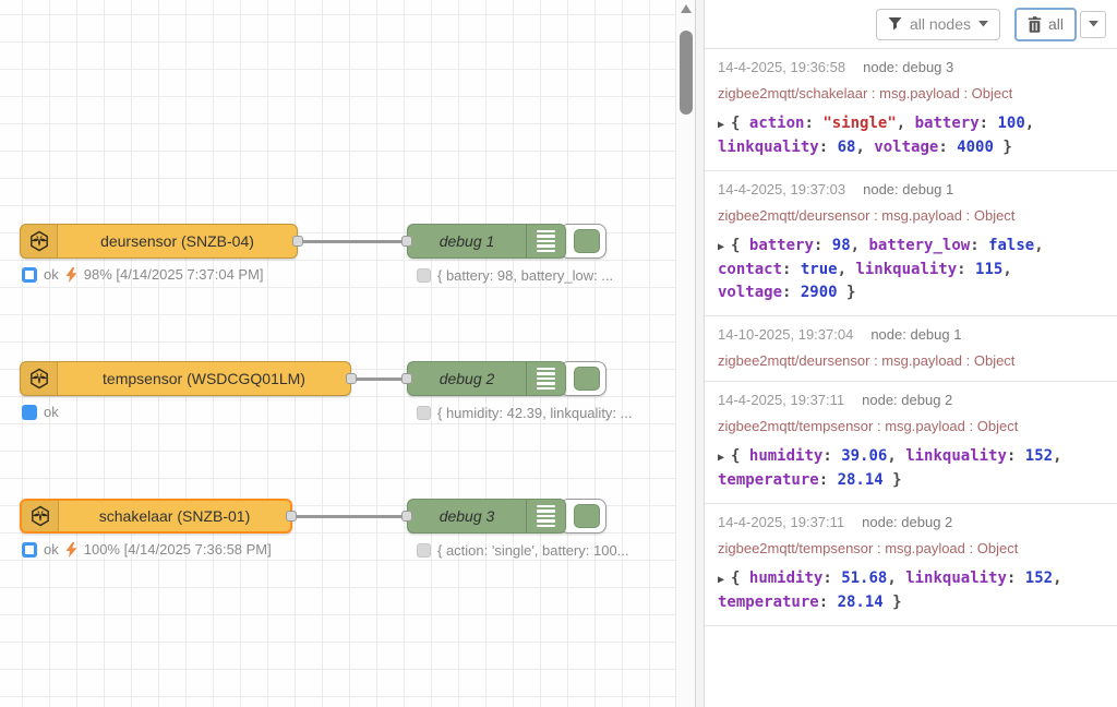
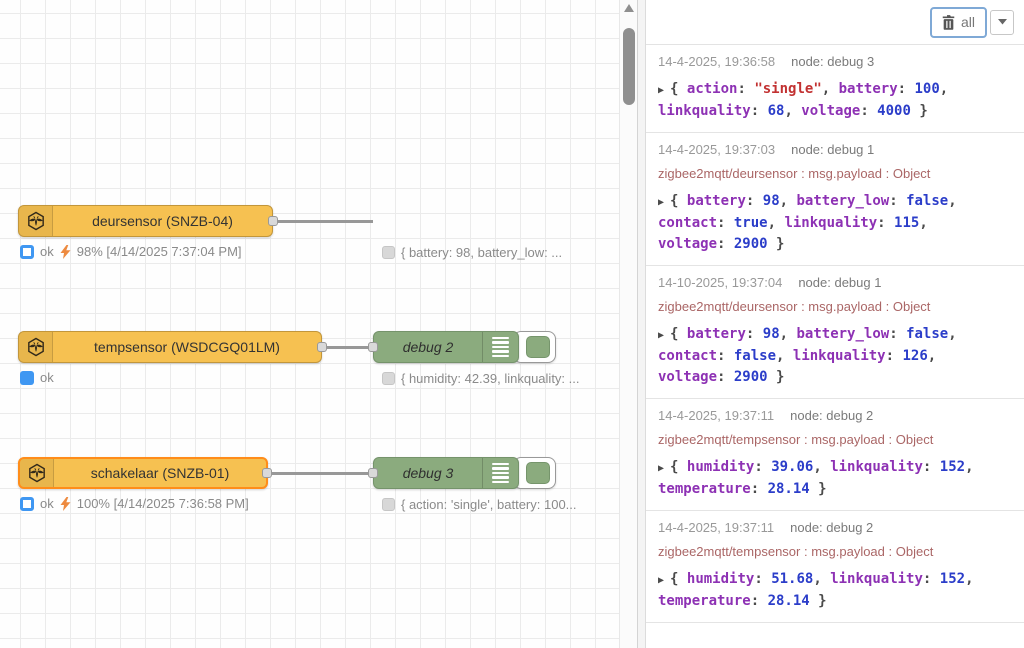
  deursensor (SNZB-04)
  ok
  98% [4/14/2025 7:37:04 PM]
- debug 1
  { battery: 98, battery_low: ...
  tempsensor (WSDCGQ01LM)
  ok
  debug 2
  { humidity: 42.39, linkquality: ...
  schakelaar (SNZB-01)
  ok
  100% [4/14/2025 7:36:58 PM]
  debug 3
  { action: 'single', battery: 100...
- all nodes
  all
  14-4-2025, 19:36:58
  node: debug 3
- zigbee2mqtt/schakelaar : msg.payload : Object
  ▶ { action: "single", battery: 100, linkquality: 68, voltage: 4000 }
  14-4-2025, 19:37:03
  node: debug 1
  zigbee2mqtt/deursensor : msg.payload : Object
  ▶ { battery: 98, battery_low: false, contact: true, linkquality: 115, voltage: 2900 }
  14-10-2025, 19:37:04
  node: debug 1
  zigbee2mqtt/deursensor : msg.payload : Object
+ ▶ { battery: 98, battery_low: false, contact: false, linkquality: 126, voltage: 2900 }
  14-4-2025, 19:37:11
  node: debug 2
  zigbee2mqtt/tempsensor : msg.payload : Object
  ▶ { humidity: 39.06, linkquality: 152, temperature: 28.14 }
  14-4-2025, 19:37:11
  node: debug 2
  zigbee2mqtt/tempsensor : msg.payload : Object
  ▶ { humidity: 51.68, linkquality: 152, temperature: 28.14 }
